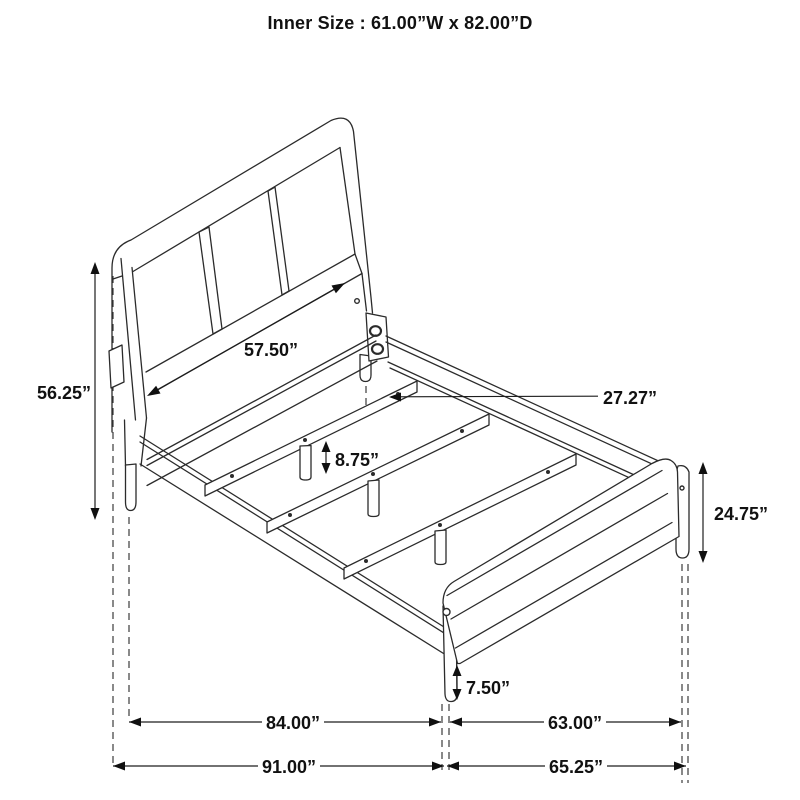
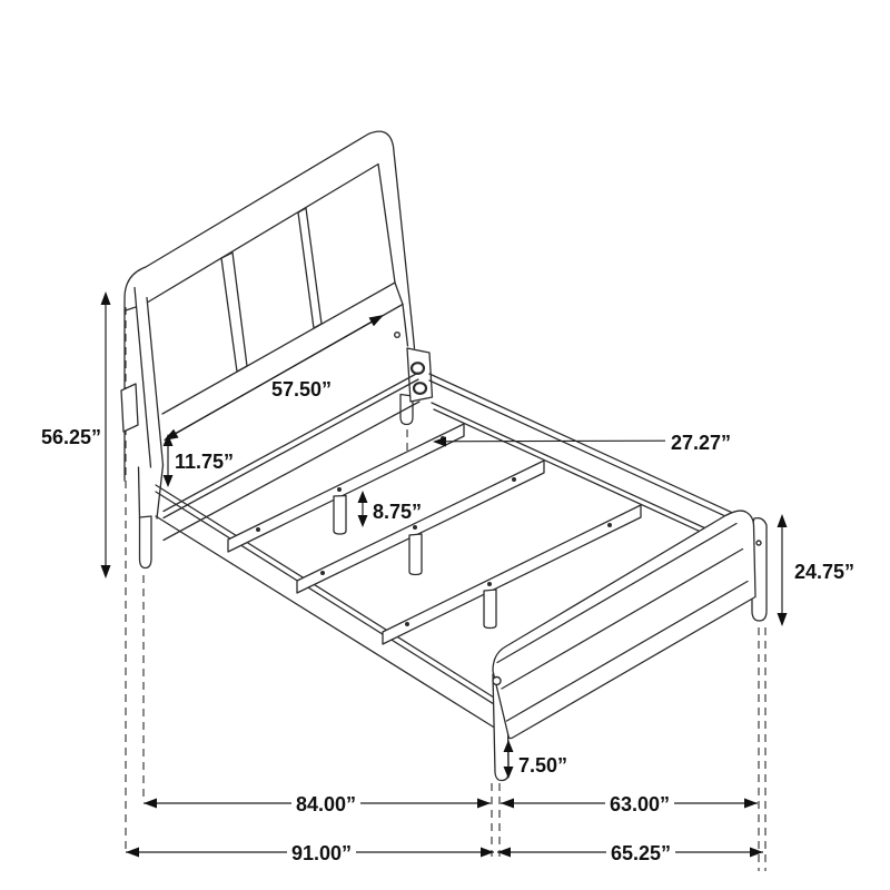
- Inner Size : 61.00”W x 82.00”D
  56.25”
  57.50”
+ 11.75”
  27.27”
  8.75”
  24.75”
  7.50”
  84.00”
  63.00”
  91.00”
  65.25”
